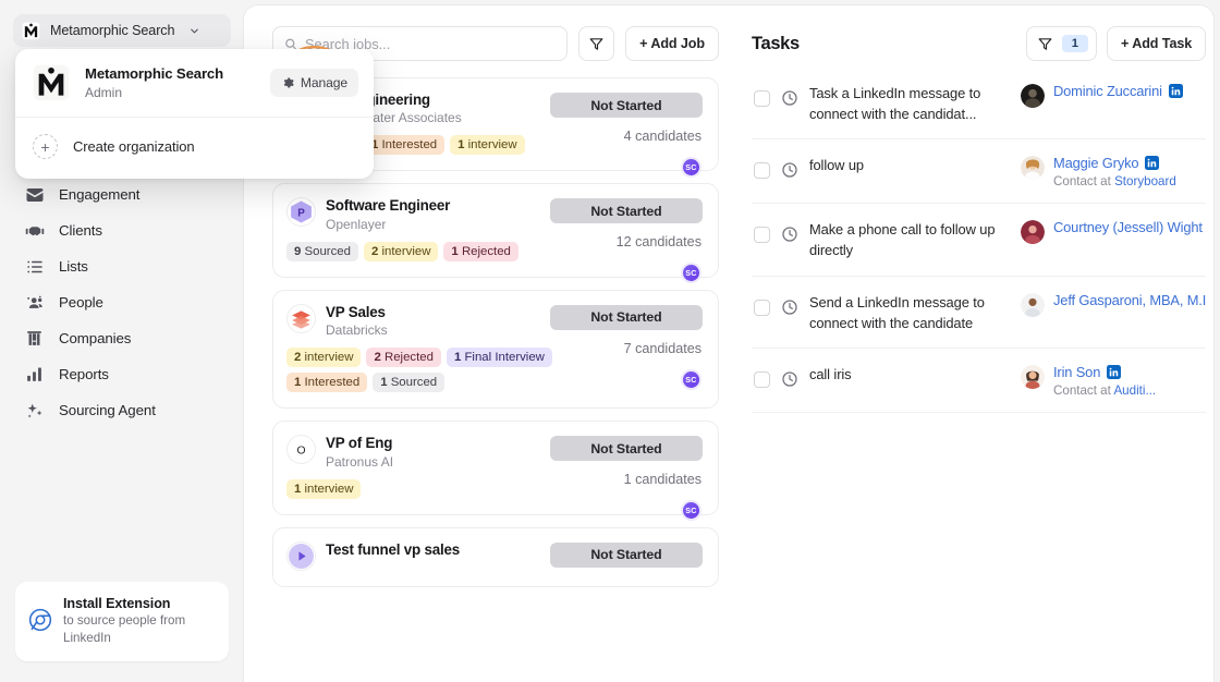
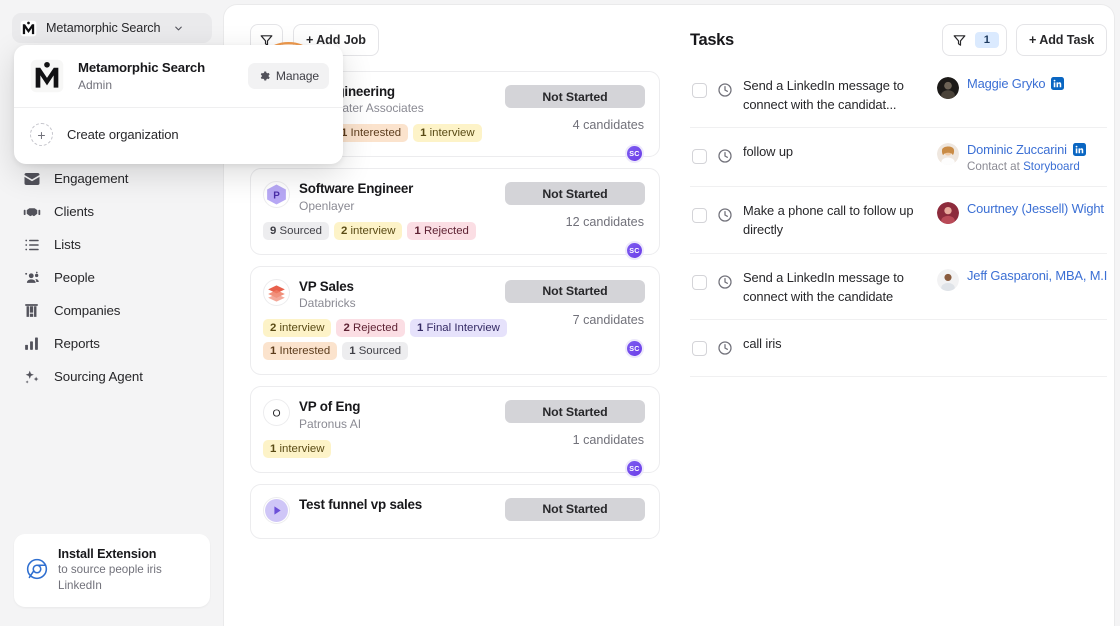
  Metamorphic Search
  Engagement
  Clients
  Lists
  People
  Companies
  Reports
  Sourcing Agent
  Install Extension
- to source people from LinkedIn
+ to source people iris LinkedIn
- Search jobs...
  + Add Job
  Not Started
  1 Interested
  1 interview
  4 candidates
  SC
  P
  Software Engineer
  Openlayer
  Not Started
  9 Sourced
  2 interview
  1 Rejected
  12 candidates
  SC
  VP Sales
  Databricks
  Not Started
  2 interview
  2 Rejected
  1 Final Interview
  1 Interested
  1 Sourced
  7 candidates
  SC
  O
  VP of Eng
  Patronus AI
  Not Started
  1 interview
  1 candidates
  SC
  Test funnel vp sales
  Not Started
  Tasks
  1
  + Add Task
- Task a LinkedIn message to connect with the candidat...
+ Send a LinkedIn message to connect with the candidat...
- Dominic Zuccarini
+ Maggie Gryko
  follow up
- Maggie Gryko
+ Dominic Zuccarini
  Contact at Storyboard
  Make a phone call to follow up directly
  Courtney (Jessell) Wight
  Send a LinkedIn message to connect with the candidate
  Jeff Gasparoni, MBA, M.I
  call iris
- Irin Son
- Contact at Auditi...
  Metamorphic Search
  Admin
  Manage
  +
  Create organization
